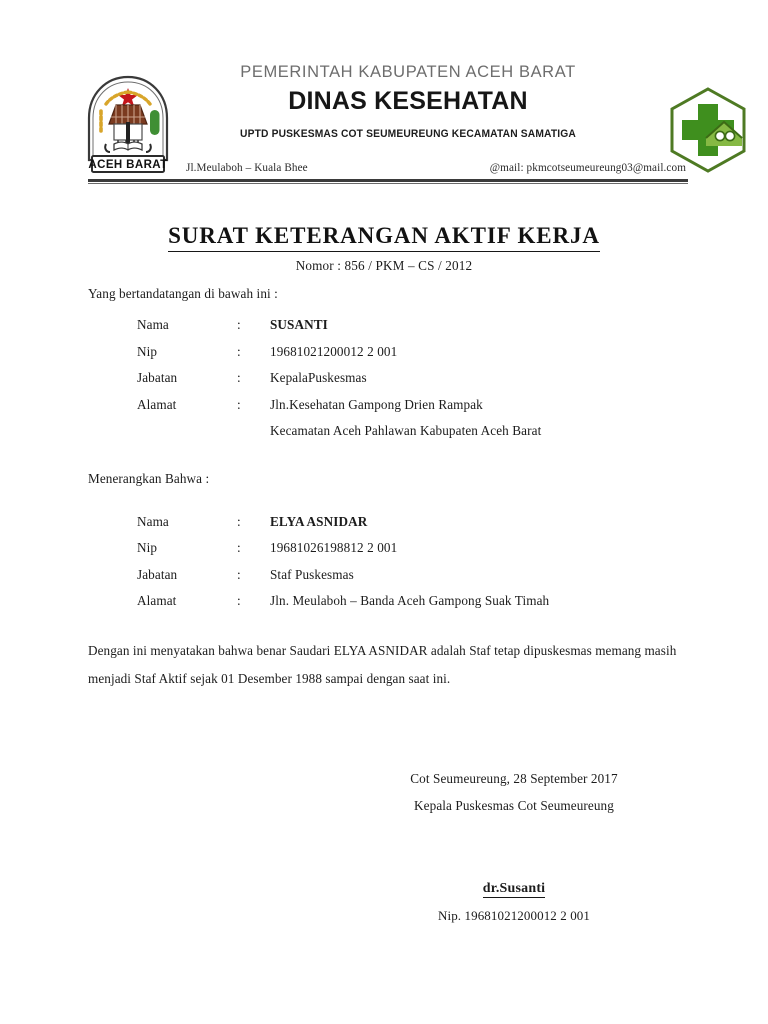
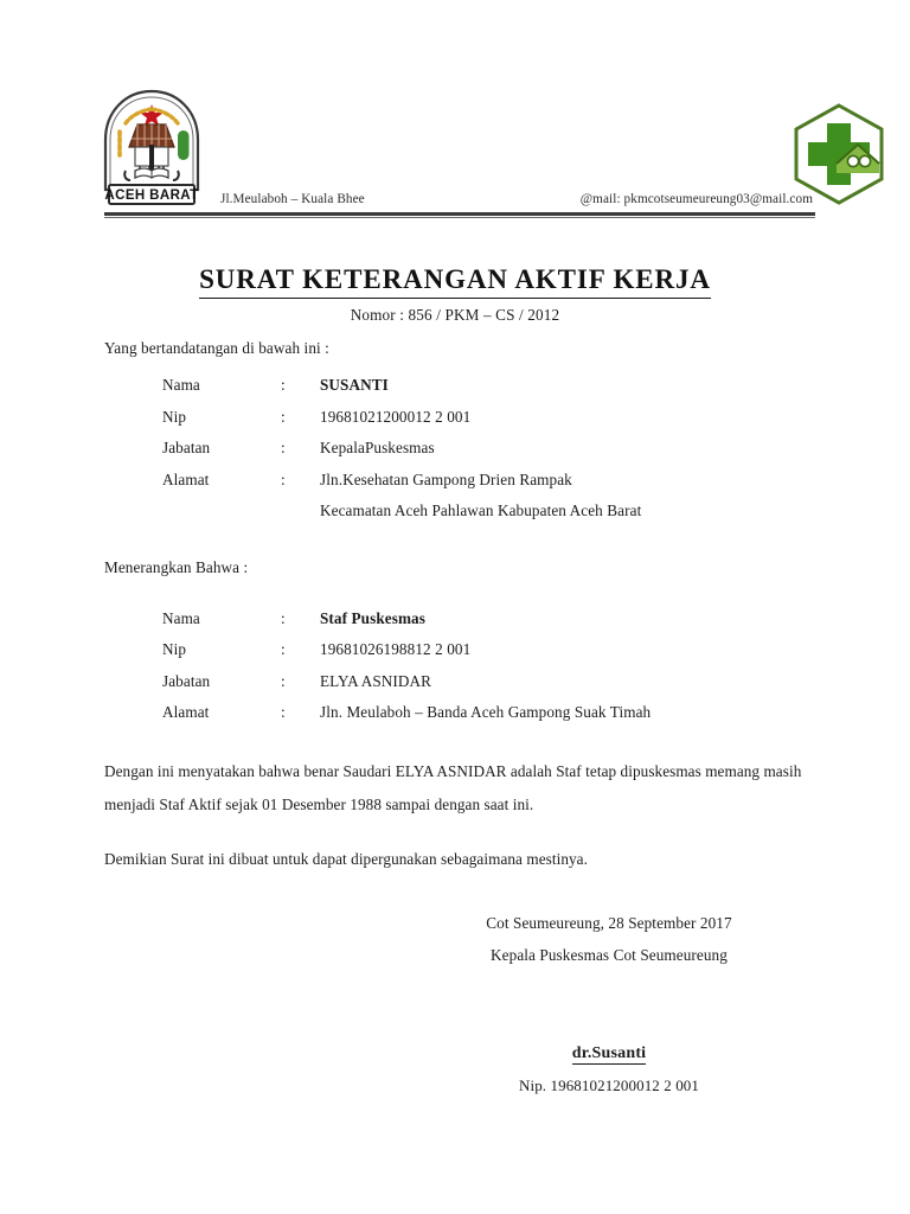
- PEMERINTAH KABUPATEN ACEH BARAT
- DINAS KESEHATAN
- UPTD PUSKESMAS COT SEUMEUREUNG KECAMATAN SAMATIGA
  Jl.Meulaboh – Kuala Bhee
  @mail: pkmcotseumeureung03@mail.com
  ACEH BARAT
  SURAT KETERANGAN AKTIF KERJA
  Nomor : 856 / PKM – CS / 2012
  Yang bertandatangan di bawah ini :
  Nama	:	SUSANTI
  Nip	:	19681021200012 2 001
  Jabatan	:	KepalaPuskesmas
  Alamat	:	Jln.Kesehatan Gampong Drien Rampak
  		Kecamatan Aceh Pahlawan Kabupaten Aceh Barat
  Menerangkan Bahwa :
- Nama	:	ELYA ASNIDAR
+ Nama	:	Staf Puskesmas
  Nip	:	19681026198812 2 001
- Jabatan	:	Staf Puskesmas
+ Jabatan	:	ELYA ASNIDAR
  Alamat	:	Jln. Meulaboh – Banda Aceh Gampong Suak Timah
  Dengan ini menyatakan bahwa benar Saudari ELYA ASNIDAR adalah Staf tetap dipuskesmas memang masih menjadi Staf Aktif sejak 01 Desember 1988 sampai dengan saat ini.
+ Demikian Surat ini dibuat untuk dapat dipergunakan sebagaimana mestinya.
  Cot Seumeureung, 28 September 2017
  Kepala Puskesmas Cot Seumeureung
  dr.Susanti
  Nip. 19681021200012 2 001
